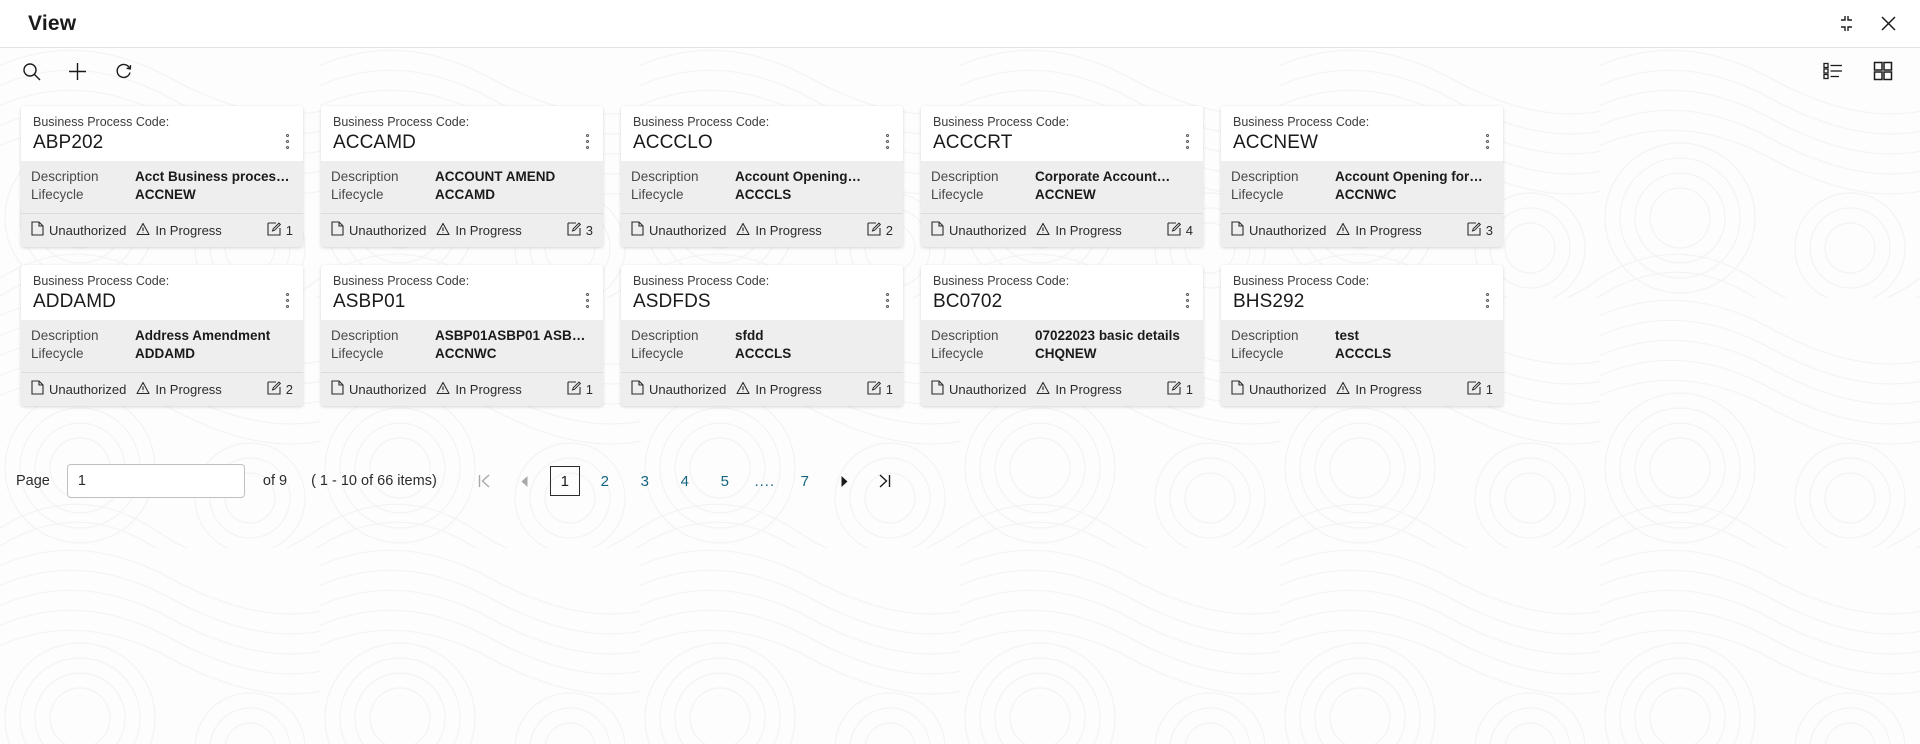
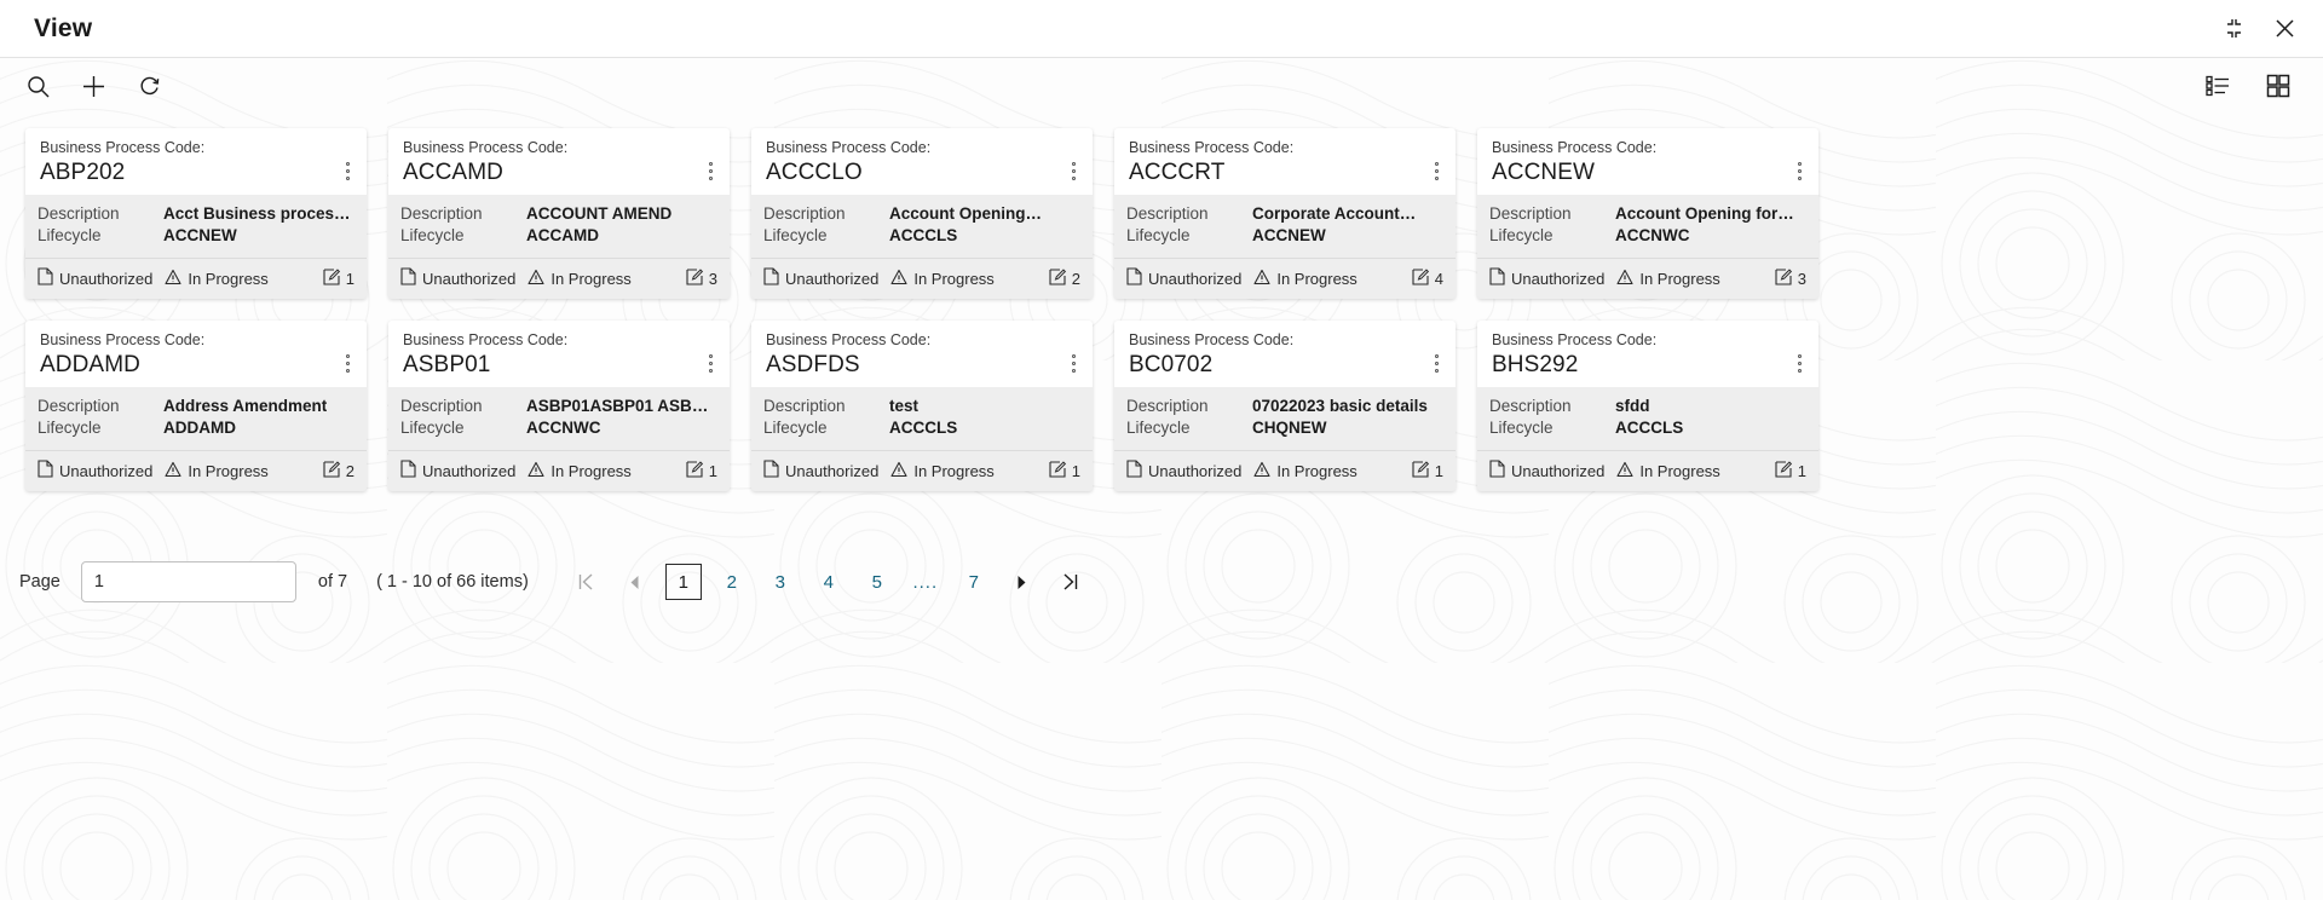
  View
  Business Process Code:
  ABP202
  Description
  Acct Business proces…
  Lifecycle
  ACCNEW
  Unauthorized
  In Progress
  1
  Business Process Code:
  ACCAMD
  Description
  ACCOUNT AMEND
  Lifecycle
  ACCAMD
  Unauthorized
  In Progress
  3
  Business Process Code:
  ACCCLO
  Description
  Account Opening…
  Lifecycle
  ACCCLS
  Unauthorized
  In Progress
  2
  Business Process Code:
  ACCCRT
  Description
  Corporate Account…
  Lifecycle
  ACCNEW
  Unauthorized
  In Progress
  4
  Business Process Code:
  ACCNEW
  Description
  Account Opening for…
  Lifecycle
  ACCNWC
  Unauthorized
  In Progress
  3
  Business Process Code:
  ADDAMD
  Description
  Address Amendment
  Lifecycle
  ADDAMD
  Unauthorized
  In Progress
  2
  Business Process Code:
  ASBP01
  Description
  ASBP01ASBP01 ASBP…
  Lifecycle
  ACCNWC
  Unauthorized
  In Progress
  1
  Business Process Code:
  ASDFDS
  Description
- sfdd
+ test
  Lifecycle
  ACCCLS
  Unauthorized
  In Progress
  1
  Business Process Code:
  BC0702
  Description
  07022023 basic details
  Lifecycle
  CHQNEW
  Unauthorized
  In Progress
  1
  Business Process Code:
  BHS292
  Description
- test
+ sfdd
  Lifecycle
  ACCCLS
  Unauthorized
  In Progress
  1
  Page
  1
- of 9
+ of 7
  ( 1 - 10 of 66 items)
  1
  2
  3
  4
  5
  ....
  7
